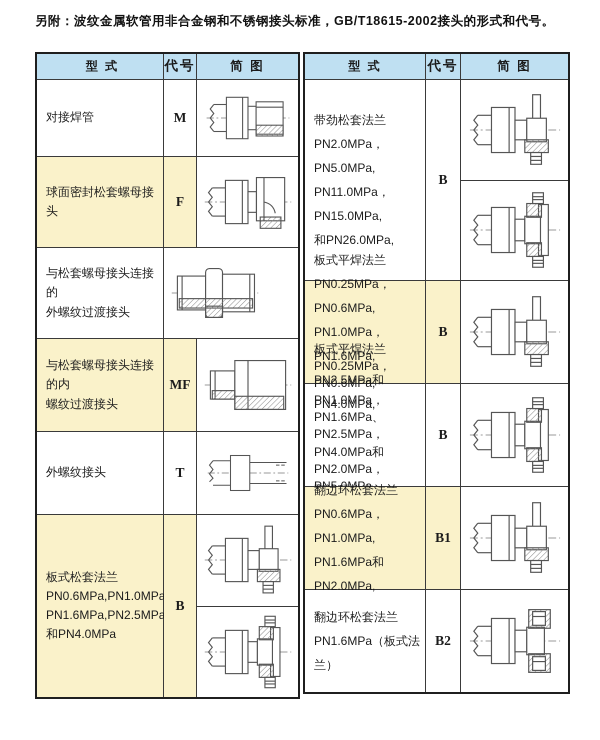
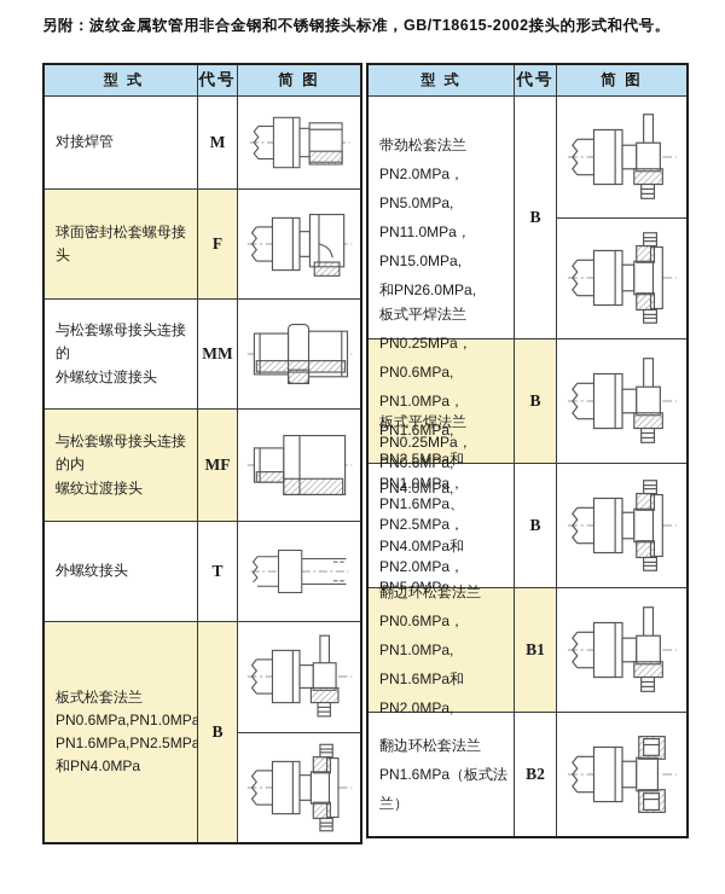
  另附：波纹金属软管用非合金钢和不锈钢接头标准，GB/T18615-2002接头的形式和代号。
  型 式
  代号
  简 图
  对接焊管
  M
  球面密封松套螺母接头
  F
  与松套螺母接头连接的
  外螺纹过渡接头
+ MM
  与松套螺母接头连接的内
  螺纹过渡接头
  MF
  外螺纹接头
  T
  板式松套法兰
  PN0.6MPa,PN1.0MPa
  PN1.6MPa,PN2.5MPa
  和PN4.0MPa
  B
  型 式
  代号
  简 图
  带劲松套法兰
  PN2.0MPa，PN5.0MPa,
  PN11.0MPa，PN15.0MPa,
  和PN26.0MPa,
  B
  板式平焊法兰
  PN0.25MPa，PN0.6MPa,
  PN1.0MPa，PN1.6MPa,
  B
  板式平焊法兰
  PN0.25MPa，PN0.6MPa,
  PN1.0MPa，PN1.6MPa、
  PN2.5MPa，PN4.0MPa和
  PN2.0MPa，PN5.0MPa,
  B
  翻边环松套法兰
  PN0.6MPa，PN1.0MPa,
  PN1.6MPa和PN2.0MPa,
  B1
  翻边环松套法兰
  PN1.6MPa（板式法兰）
  B2
